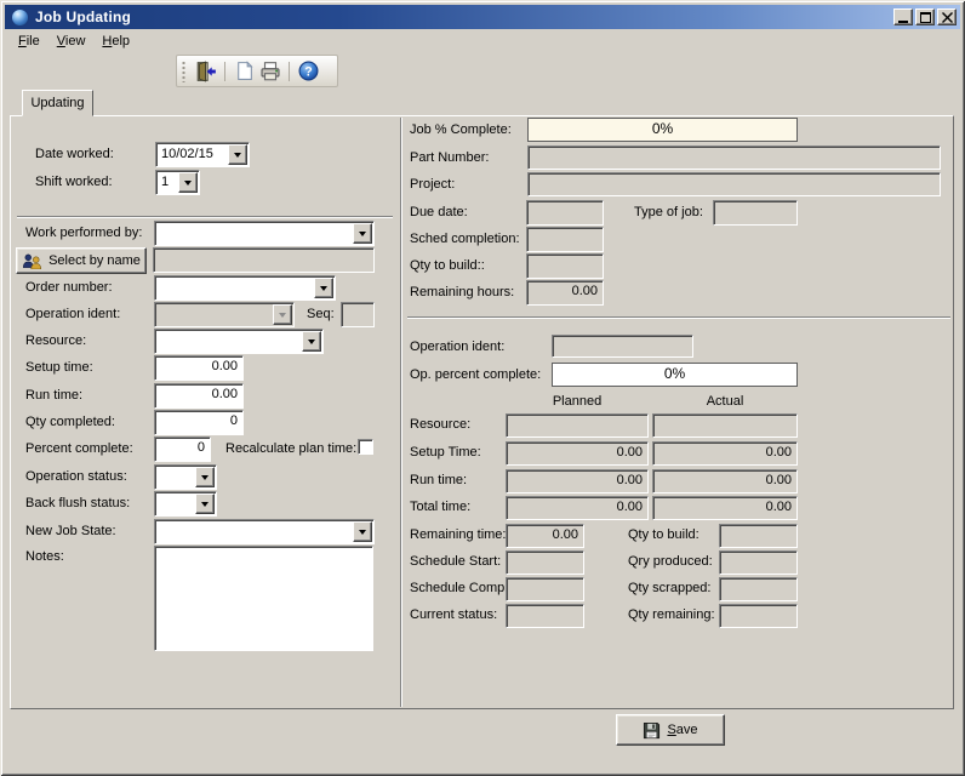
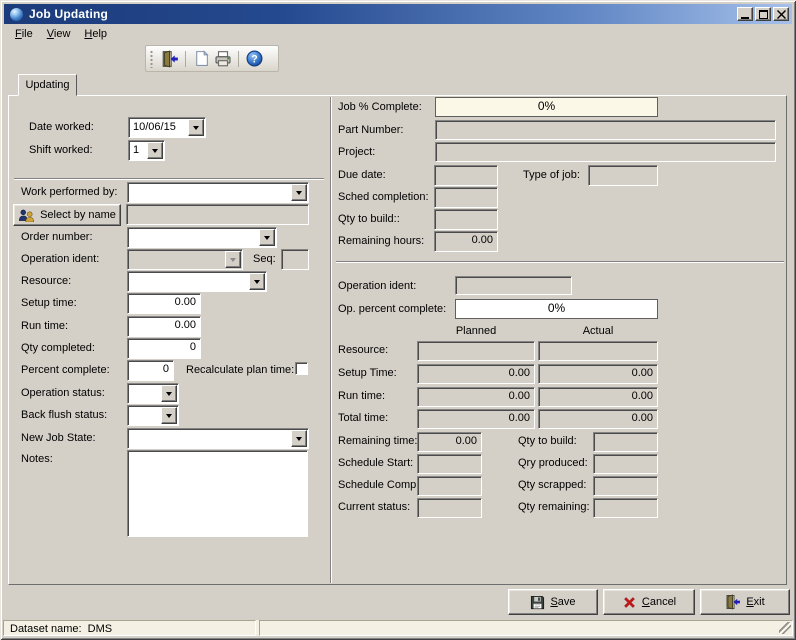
  Job Updating
  File
  View
  Help
  ?
  Updating
  Date worked:
- 10/02/15
+ 10/06/15
  Shift worked:
  1
  Work performed by:
  Select by name
  Order number:
  Operation ident:
  Seq:
  Resource:
  Setup time:
  0.00
  Run time:
  0.00
  Qty completed:
  0
  Percent complete:
  0
  Recalculate plan time:
  Operation status:
  Back flush status:
  New Job State:
  Notes:
  Job % Complete:
  0%
  Part Number:
  Project:
  Due date:
  Type of job:
  Sched completion:
  Qty to build::
  Remaining hours:
  0.00
  Operation ident:
  Op. percent complete:
  0%
  Planned
  Actual
  Resource:
  Setup Time:
  0.00
  0.00
  Run time:
  0.00
  0.00
  Total time:
  0.00
  0.00
  Remaining time:
  0.00
  Qty to build:
  Schedule Start:
  Qry produced:
  Schedule Comp
  Qty scrapped:
  Current status:
  Qty remaining:
  Save
+ Cancel
+ Exit
+ Dataset name: DMS
